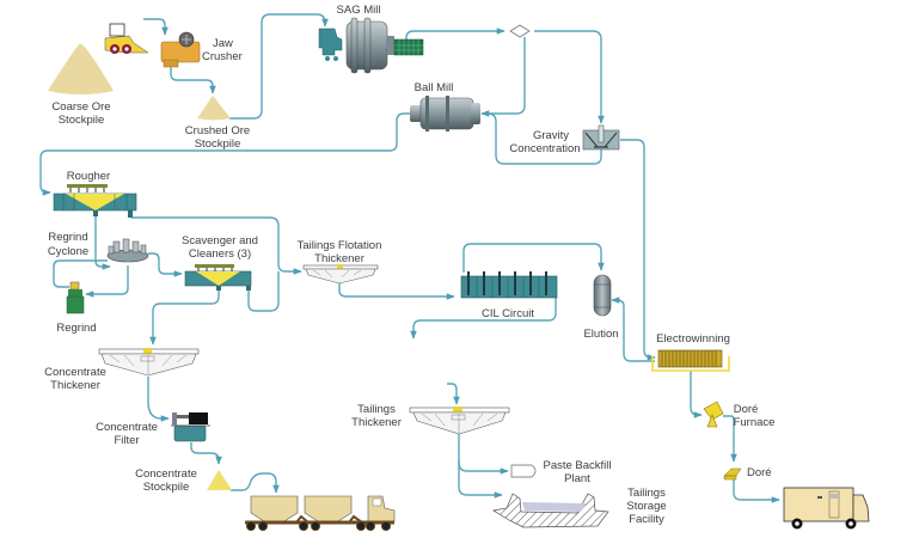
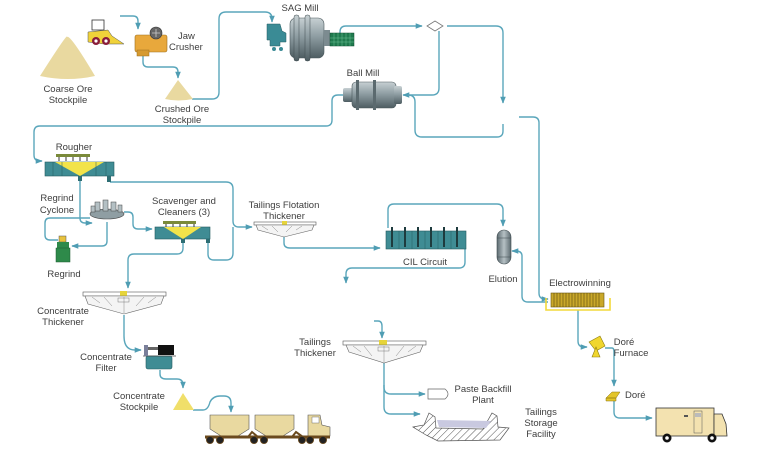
  Coarse Ore
  Stockpile
  Jaw
  Crusher
  Crushed Ore
  Stockpile
  SAG Mill
  Ball Mill
- Gravity
- Concentration
  Rougher
  Regrind
  Cyclone
  Regrind
  Scavenger and
  Cleaners (3)
  Tailings Flotation
  Thickener
  CIL Circuit
  Elution
  Electrowinning
  Doré
  Furnace
  Doré
  Concentrate
  Thickener
  Concentrate
  Filter
  Concentrate
  Stockpile
  Tailings
  Thickener
  Paste Backfill
  Plant
  Tailings
  Storage
  Facility
